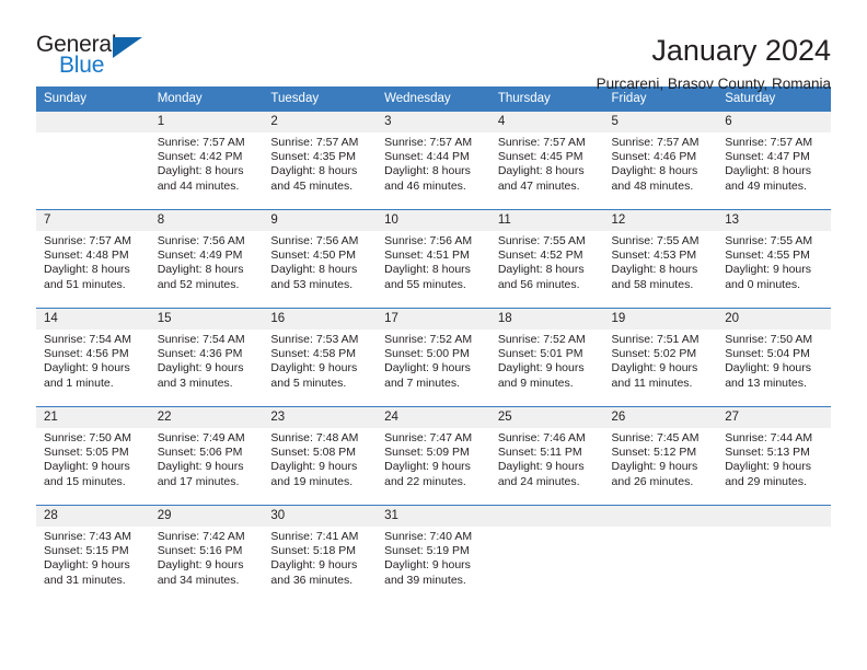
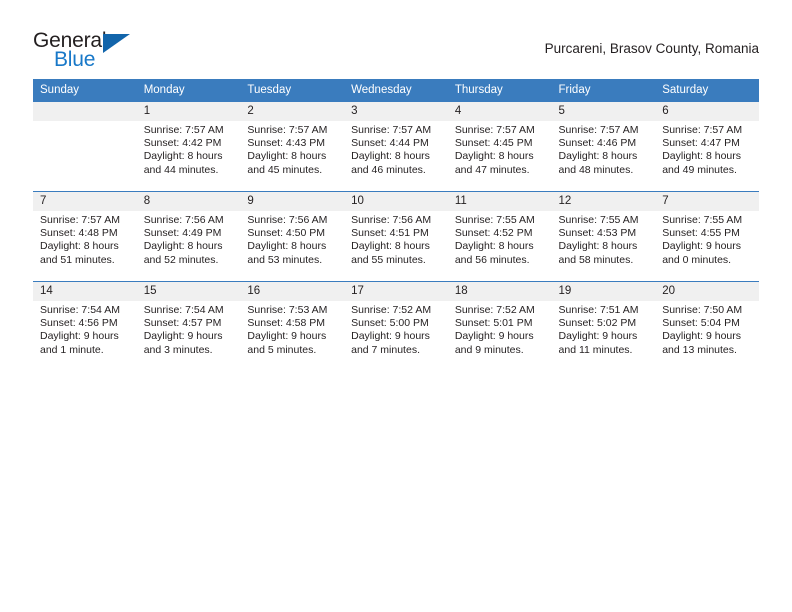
  General
  Blue
- January 2024
  Purcareni, Brasov County, Romania
  Sunday	Monday	Tuesday	Wednesday	Thursday	Friday	Saturday
- 	1Sunrise: 7:57 AMSunset: 4:42 PMDaylight: 8 hoursand 44 minutes.	2Sunrise: 7:57 AMSunset: 4:35 PMDaylight: 8 hoursand 45 minutes.	3Sunrise: 7:57 AMSunset: 4:44 PMDaylight: 8 hoursand 46 minutes.	4Sunrise: 7:57 AMSunset: 4:45 PMDaylight: 8 hoursand 47 minutes.	5Sunrise: 7:57 AMSunset: 4:46 PMDaylight: 8 hoursand 48 minutes.	6Sunrise: 7:57 AMSunset: 4:47 PMDaylight: 8 hoursand 49 minutes.
+ 	1Sunrise: 7:57 AMSunset: 4:42 PMDaylight: 8 hoursand 44 minutes.	2Sunrise: 7:57 AMSunset: 4:43 PMDaylight: 8 hoursand 45 minutes.	3Sunrise: 7:57 AMSunset: 4:44 PMDaylight: 8 hoursand 46 minutes.	4Sunrise: 7:57 AMSunset: 4:45 PMDaylight: 8 hoursand 47 minutes.	5Sunrise: 7:57 AMSunset: 4:46 PMDaylight: 8 hoursand 48 minutes.	6Sunrise: 7:57 AMSunset: 4:47 PMDaylight: 8 hoursand 49 minutes.
- 7Sunrise: 7:57 AMSunset: 4:48 PMDaylight: 8 hoursand 51 minutes.	8Sunrise: 7:56 AMSunset: 4:49 PMDaylight: 8 hoursand 52 minutes.	9Sunrise: 7:56 AMSunset: 4:50 PMDaylight: 8 hoursand 53 minutes.	10Sunrise: 7:56 AMSunset: 4:51 PMDaylight: 8 hoursand 55 minutes.	11Sunrise: 7:55 AMSunset: 4:52 PMDaylight: 8 hoursand 56 minutes.	12Sunrise: 7:55 AMSunset: 4:53 PMDaylight: 8 hoursand 58 minutes.	13Sunrise: 7:55 AMSunset: 4:55 PMDaylight: 9 hoursand 0 minutes.
+ 7Sunrise: 7:57 AMSunset: 4:48 PMDaylight: 8 hoursand 51 minutes.	8Sunrise: 7:56 AMSunset: 4:49 PMDaylight: 8 hoursand 52 minutes.	9Sunrise: 7:56 AMSunset: 4:50 PMDaylight: 8 hoursand 53 minutes.	10Sunrise: 7:56 AMSunset: 4:51 PMDaylight: 8 hoursand 55 minutes.	11Sunrise: 7:55 AMSunset: 4:52 PMDaylight: 8 hoursand 56 minutes.	12Sunrise: 7:55 AMSunset: 4:53 PMDaylight: 8 hoursand 58 minutes.	7Sunrise: 7:55 AMSunset: 4:55 PMDaylight: 9 hoursand 0 minutes.
- 14Sunrise: 7:54 AMSunset: 4:56 PMDaylight: 9 hoursand 1 minute.	15Sunrise: 7:54 AMSunset: 4:36 PMDaylight: 9 hoursand 3 minutes.	16Sunrise: 7:53 AMSunset: 4:58 PMDaylight: 9 hoursand 5 minutes.	17Sunrise: 7:52 AMSunset: 5:00 PMDaylight: 9 hoursand 7 minutes.	18Sunrise: 7:52 AMSunset: 5:01 PMDaylight: 9 hoursand 9 minutes.	19Sunrise: 7:51 AMSunset: 5:02 PMDaylight: 9 hoursand 11 minutes.	20Sunrise: 7:50 AMSunset: 5:04 PMDaylight: 9 hoursand 13 minutes.
+ 14Sunrise: 7:54 AMSunset: 4:56 PMDaylight: 9 hoursand 1 minute.	15Sunrise: 7:54 AMSunset: 4:57 PMDaylight: 9 hoursand 3 minutes.	16Sunrise: 7:53 AMSunset: 4:58 PMDaylight: 9 hoursand 5 minutes.	17Sunrise: 7:52 AMSunset: 5:00 PMDaylight: 9 hoursand 7 minutes.	18Sunrise: 7:52 AMSunset: 5:01 PMDaylight: 9 hoursand 9 minutes.	19Sunrise: 7:51 AMSunset: 5:02 PMDaylight: 9 hoursand 11 minutes.	20Sunrise: 7:50 AMSunset: 5:04 PMDaylight: 9 hoursand 13 minutes.
- 21Sunrise: 7:50 AMSunset: 5:05 PMDaylight: 9 hoursand 15 minutes.	22Sunrise: 7:49 AMSunset: 5:06 PMDaylight: 9 hoursand 17 minutes.	23Sunrise: 7:48 AMSunset: 5:08 PMDaylight: 9 hoursand 19 minutes.	24Sunrise: 7:47 AMSunset: 5:09 PMDaylight: 9 hoursand 22 minutes.	25Sunrise: 7:46 AMSunset: 5:11 PMDaylight: 9 hoursand 24 minutes.	26Sunrise: 7:45 AMSunset: 5:12 PMDaylight: 9 hoursand 26 minutes.	27Sunrise: 7:44 AMSunset: 5:13 PMDaylight: 9 hoursand 29 minutes.
- 28Sunrise: 7:43 AMSunset: 5:15 PMDaylight: 9 hoursand 31 minutes.	29Sunrise: 7:42 AMSunset: 5:16 PMDaylight: 9 hoursand 34 minutes.	30Sunrise: 7:41 AMSunset: 5:18 PMDaylight: 9 hoursand 36 minutes.	31Sunrise: 7:40 AMSunset: 5:19 PMDaylight: 9 hoursand 39 minutes.
